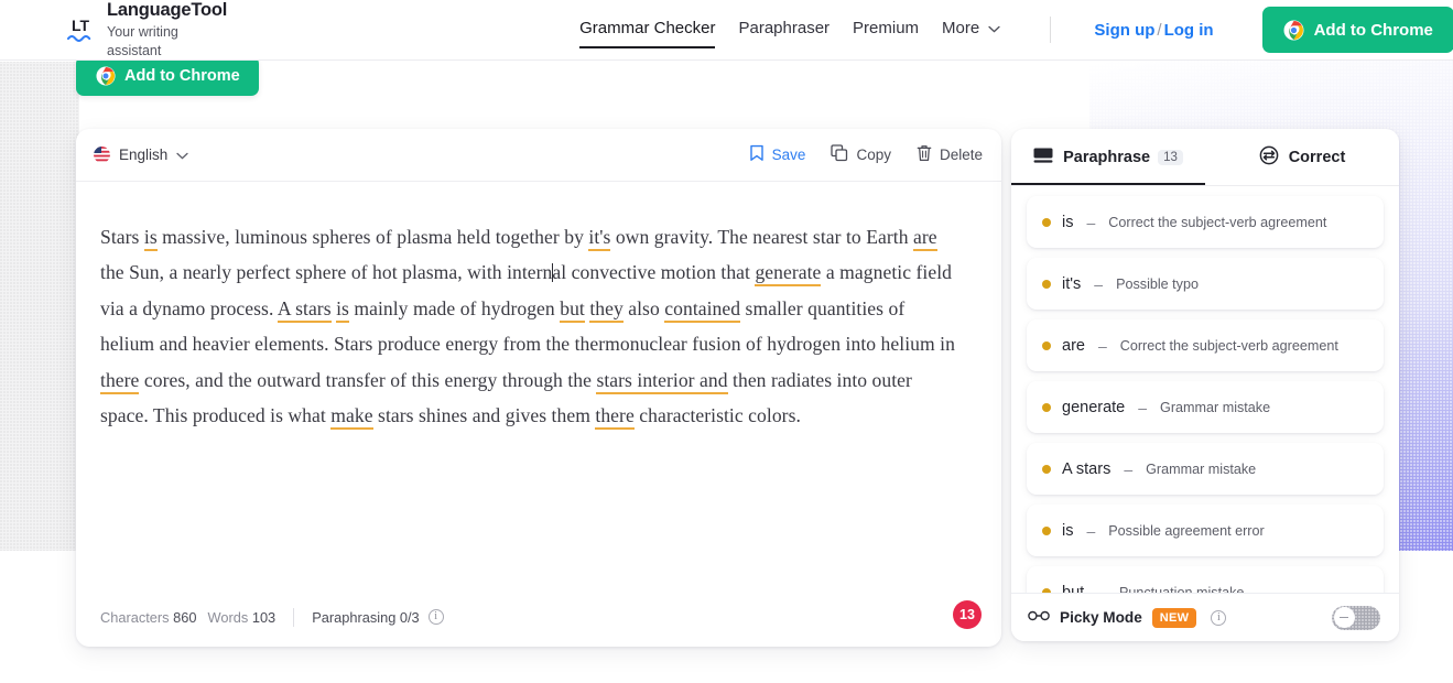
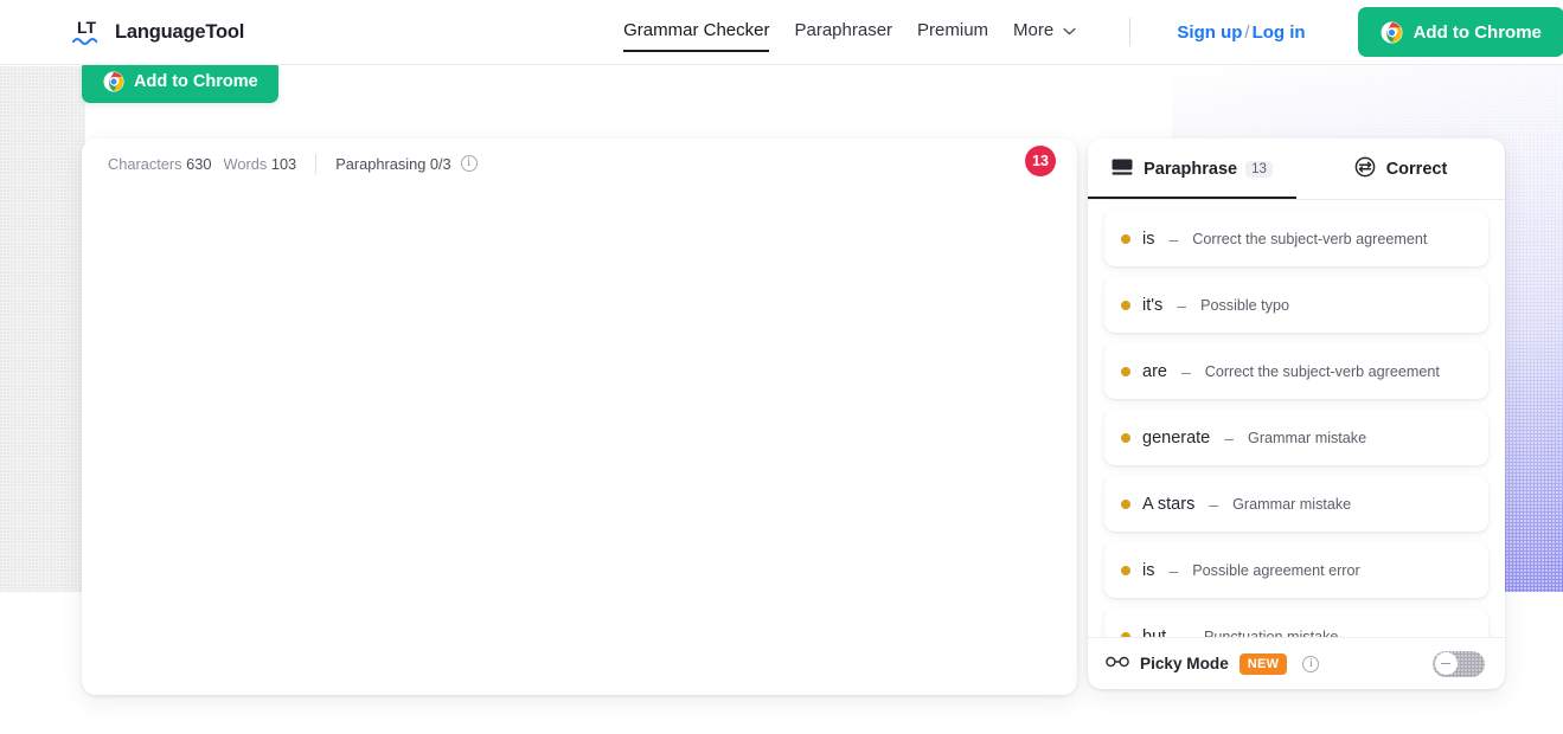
  LT
  LanguageTool
- Your writing assistant
  Grammar Checker
  Paraphraser
  Premium
  More
  Sign up/Log in
  Add to Chrome
  Add to Chrome
- English
- Save
- Copy
- Delete
- Stars is massive, luminous spheres of plasma held together by it's own gravity. The nearest star to Earth are the Sun, a nearly perfect sphere of hot plasma, with internal convective motion that generate a magnetic field via a dynamo process. A stars is mainly made of hydrogen but they also contained smaller quantities of helium and heavier elements. Stars produce energy from the thermonuclear fusion of hydrogen into helium in there cores, and the outward transfer of this energy through the stars interior and then radiates into outer space. This produced is what make stars shines and gives them there characteristic colors.
- Characters 860
+ Characters 630
  Words 103
  Paraphrasing 0/3
  i
  13
  Paraphrase
  13
  Correct
  is
  –
  Correct the subject-verb agreement
  it's
  –
  Possible typo
  are
  –
  Correct the subject-verb agreement
  generate
  –
  Grammar mistake
  A stars
  –
  Grammar mistake
  is
  –
  Possible agreement error
  Picky Mode
  NEW
  i
